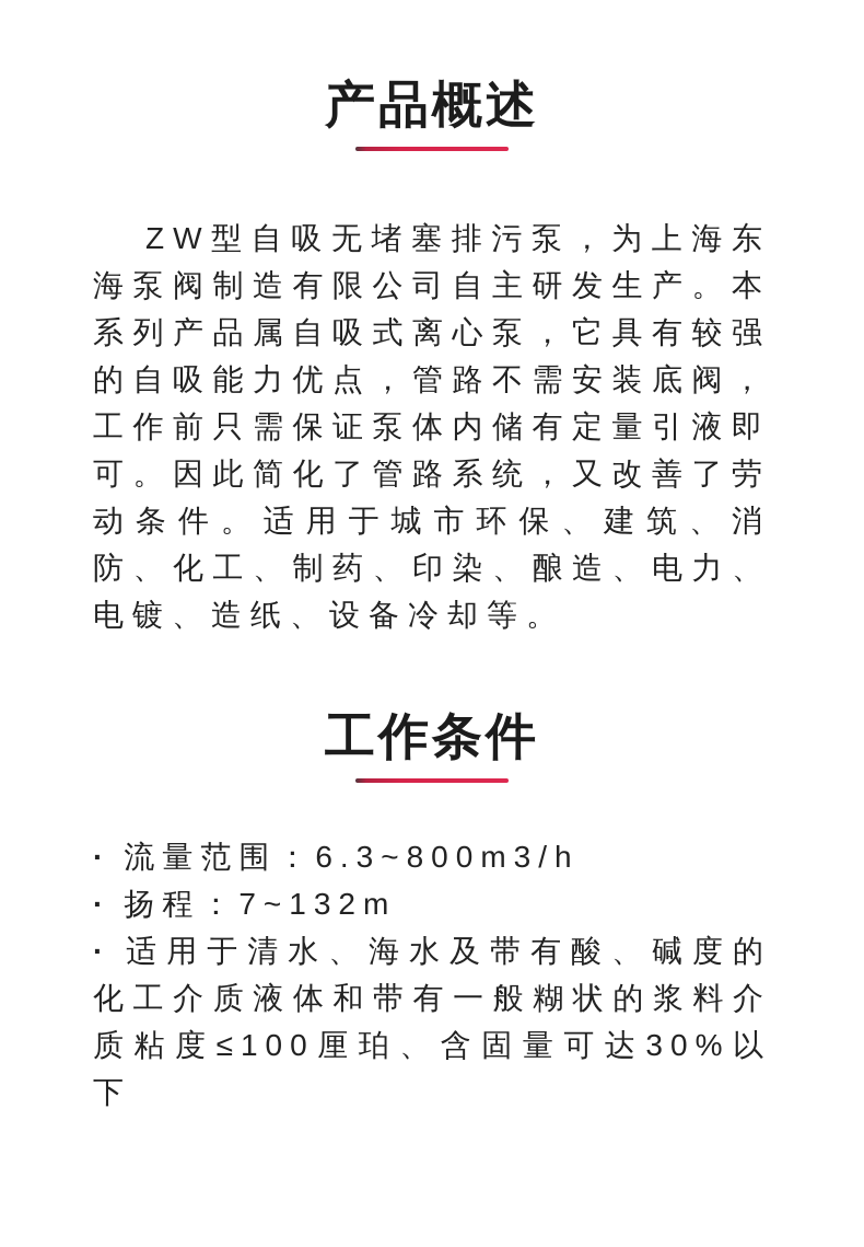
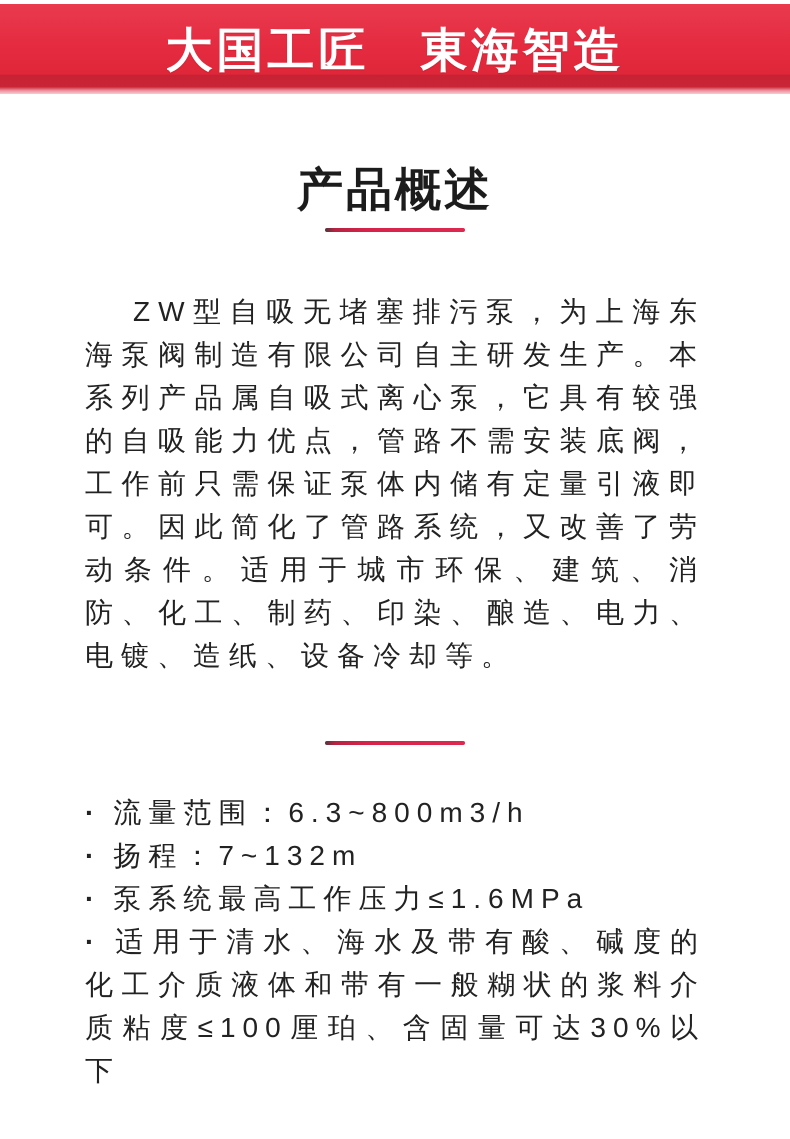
+ 大国工匠 東海智造
  产品概述
  ZW型自吸无堵塞排污泵，为上海东海泵阀制造有限公司自主研发生产。本系列产品属自吸式离心泵，它具有较强的自吸能力优点，管路不需安装底阀，工作前只需保证泵体内储有定量引液即可。因此简化了管路系统，又改善了劳动条件。适用于城市环保、建筑、消防、化工、制药、印染、酿造、电力、电镀、造纸、设备冷却等。
- 工作条件
  · 流量范围：6.3~800m3/h
  · 扬程：7~132m
+ · 泵系统最高工作压力≤1.6MPa
  · 适用于清水、海水及带有酸、碱度的化工介质液体和带有一般糊状的浆料介质粘度≤100厘珀、含固量可达30%以下
